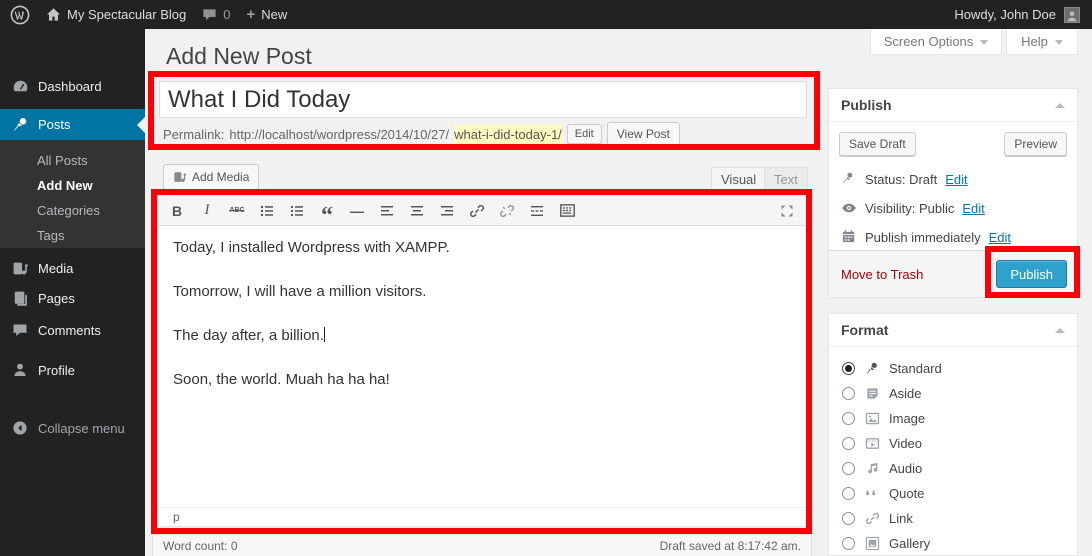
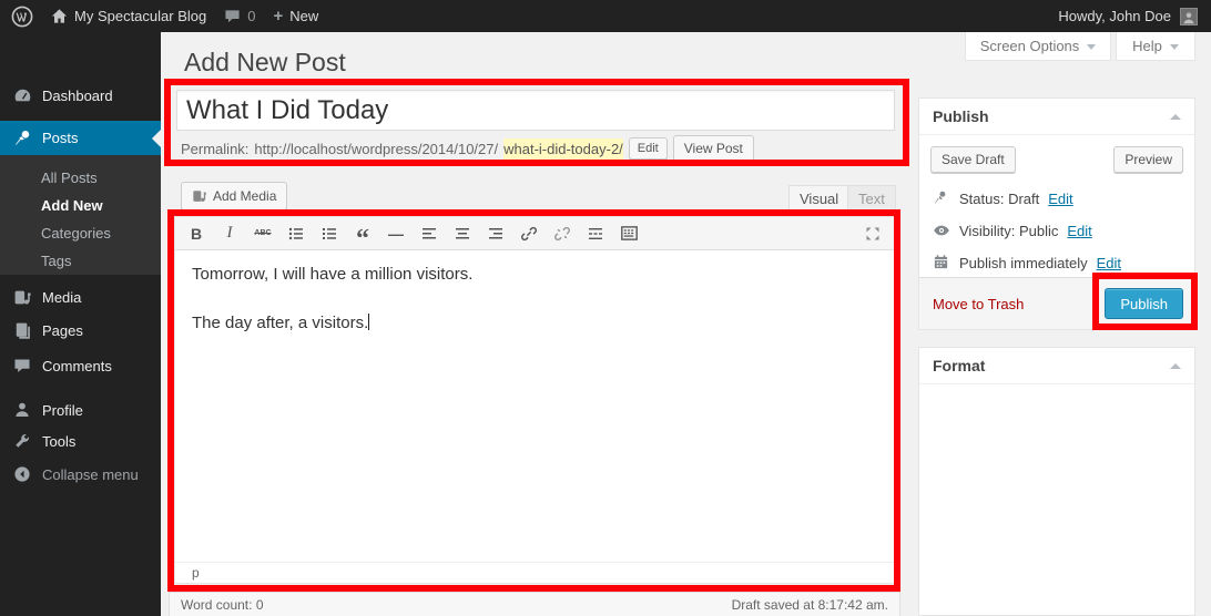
  My Spectacular Blog
  0
  +
  New
  Howdy, John Doe
  Dashboard
  Posts
  All Posts
  Add New
  Categories
  Tags
  Media
  Pages
  Comments
  Profile
+ Tools
  Collapse menu
  Screen Options
  Help
  Add New Post
  What I Did Today
  Permalink:
  http://localhost/wordpress/2014/10/27/
- what-i-did-today-1/
+ what-i-did-today-2/
  Edit
  View Post
  Add Media
  Visual
  Text
  B
  I
  “
  —
- Today, I installed Wordpress with XAMPP.
  Tomorrow, I will have a million visitors.
- The day after, a billion.
+ The day after, a visitors.
- Soon, the world. Muah ha ha ha!
  p
  Word count: 0
  Draft saved at 8:17:42 am.
  Publish
  Save Draft
  Preview
  Status: Draft
  Edit
  Visibility: Public
  Edit
  Publish immediately
  Edit
  Move to Trash
  Publish
  Format
- Standard
- Aside
- Image
- Video
- Audio
- Quote
- Link
- Gallery
